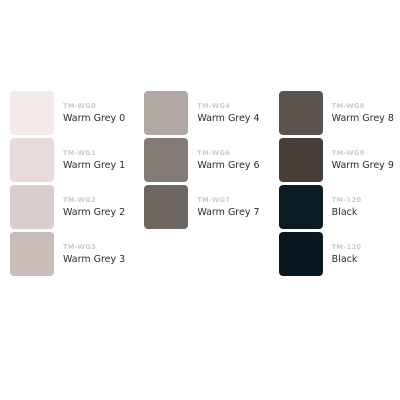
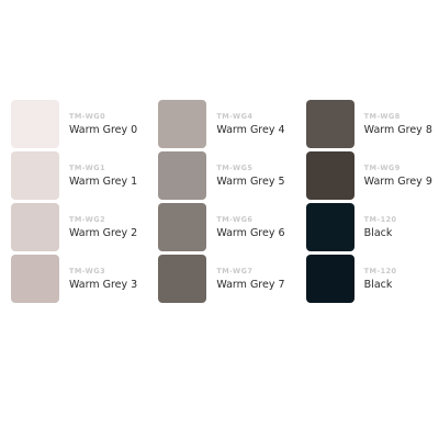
  TM-WG0
  Warm Grey 0
  TM-WG1
  Warm Grey 1
  TM-WG2
  Warm Grey 2
  TM-WG3
  Warm Grey 3
  TM-WG4
  Warm Grey 4
+ TM-WG5
+ Warm Grey 5
  TM-WG6
  Warm Grey 6
  TM-WG7
  Warm Grey 7
  TM-WG8
  Warm Grey 8
  TM-WG9
  Warm Grey 9
  TM-120
  Black
  TM-120
  Black
